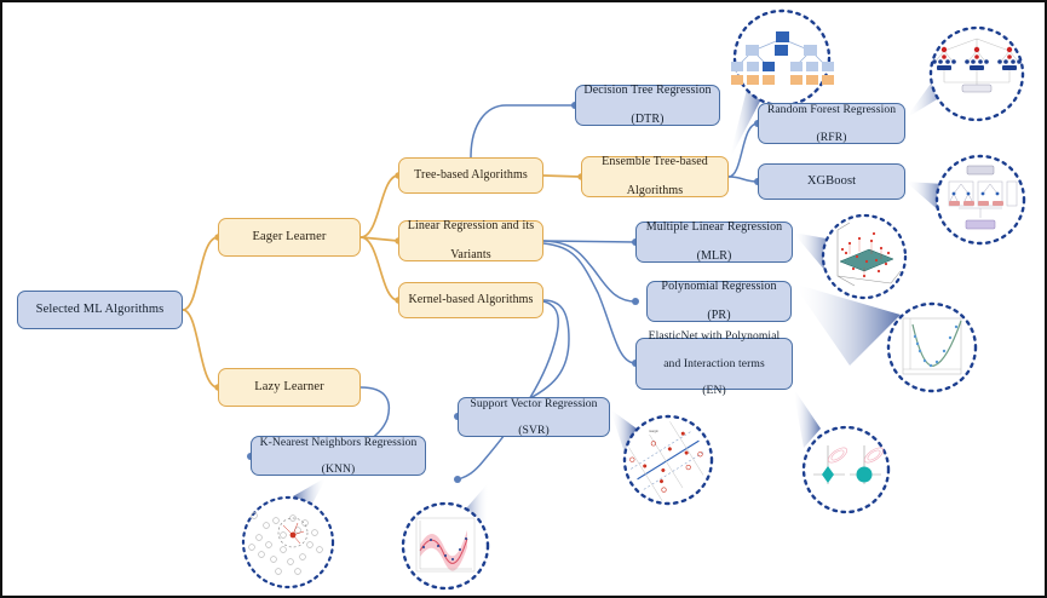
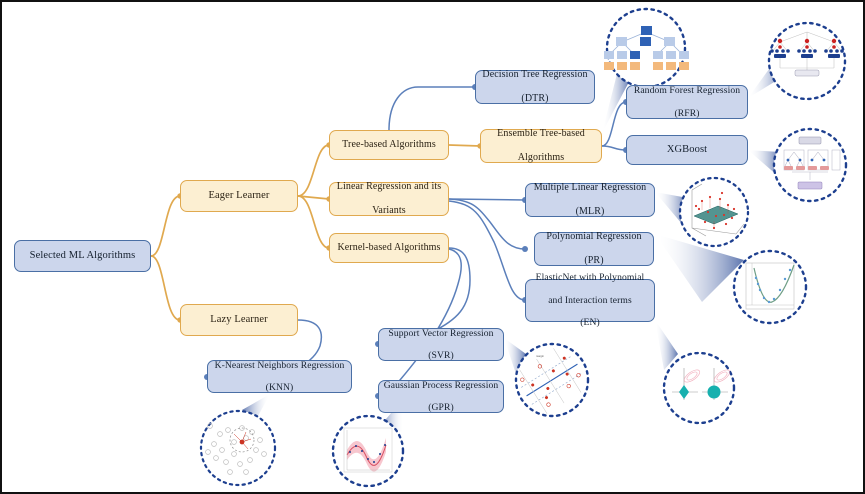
  Selected ML Algorithms
  Eager Learner
  Lazy Learner
  Tree-based Algorithms
  Linear Regression and its
  Variants
  Kernel-based Algorithms
  Decision Tree Regression
  (DTR)
  Ensemble Tree-based
  Algorithms
  Random Forest Regression
  (RFR)
  XGBoost
  Multiple Linear Regression
  (MLR)
  Polynomial Regression
  (PR)
  ElasticNet with Polynomial
  and Interaction terms
  (EN)
  Support Vector Regression
  (SVR)
+ Gaussian Process Regression
+ (GPR)
  K-Nearest Neighbors Regression
  (KNN)
